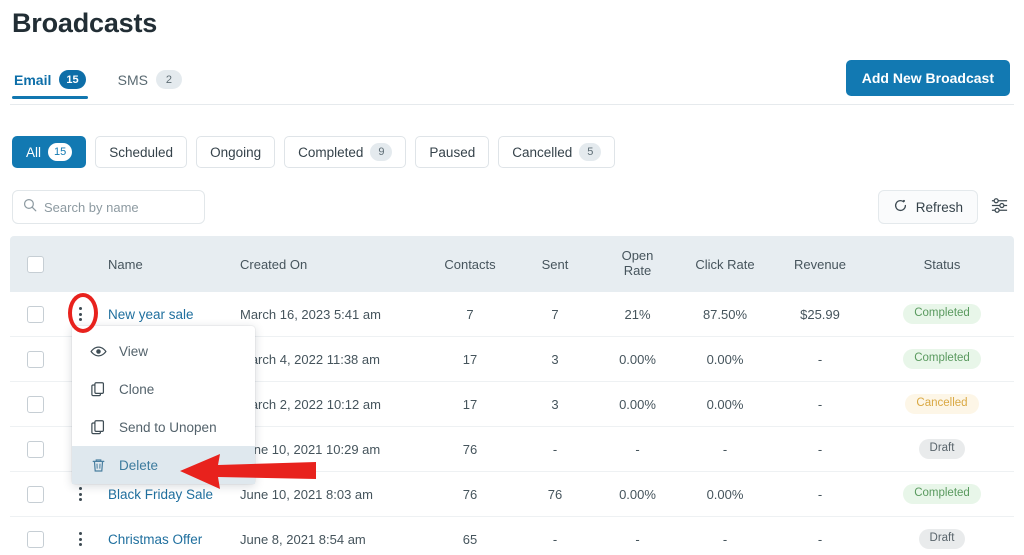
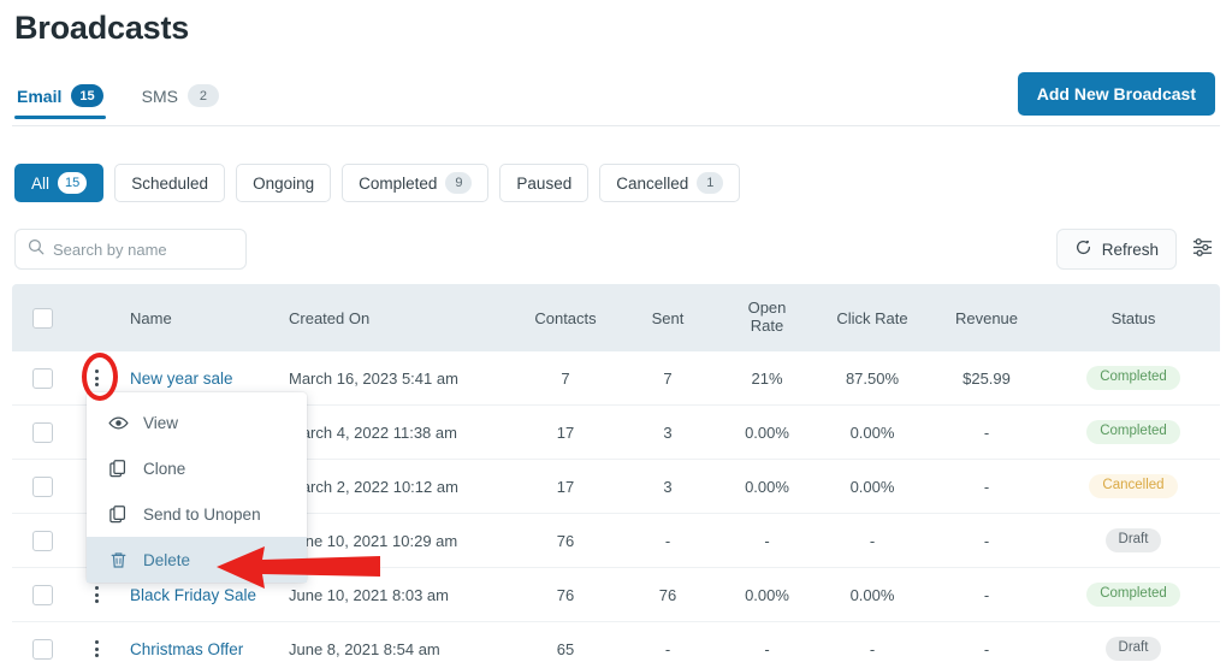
  Broadcasts
  Email
  15
  SMS
  2
  Add New Broadcast
  All
  15
  Scheduled
  Ongoing
  Completed
  9
  Paused
  Cancelled
- 5
+ 1
  Search by name
  Refresh
  Name
  Created On
  Contacts
  Sent
  Open
  Rate
  Click Rate
  Revenue
  Status
  New year sale
  March 16, 2023 5:41 am
  7
  7
  21%
  87.50%
  $25.99
  Completed
  rch 4, 2022 11:38 am
  17
  3
  0.00%
  0.00%
  -
  Completed
  rch 2, 2022 10:12 am
  17
  3
  0.00%
  0.00%
  -
  Cancelled
  ne 10, 2021 10:29 am
  76
  -
  -
  -
  -
  Draft
  Black Friday Sale
  June 10, 2021 8:03 am
  76
  76
  0.00%
  0.00%
  -
  Completed
  Christmas Offer
  June 8, 2021 8:54 am
  65
  -
  -
  -
  -
  Draft
  View
  Clone
  Send to Unopen
  Delete
